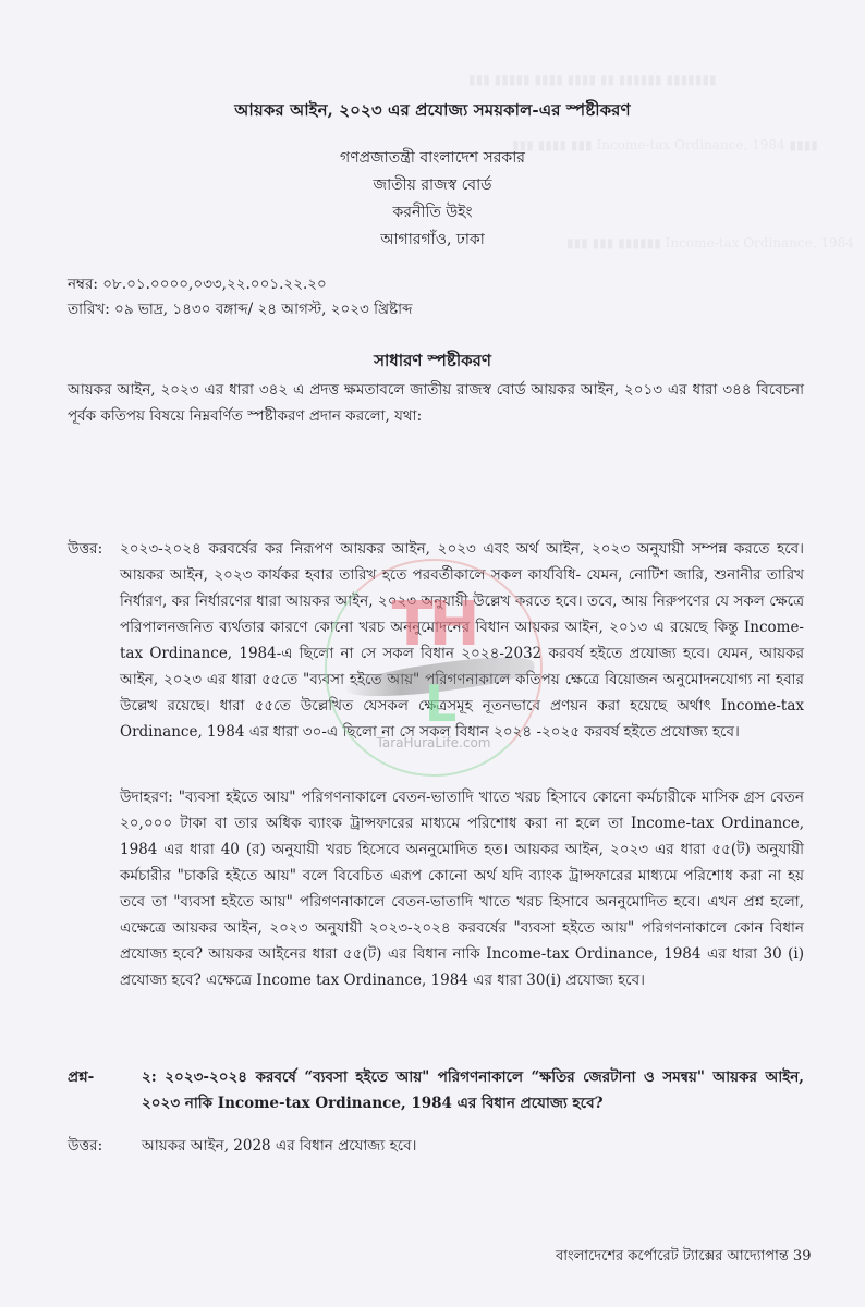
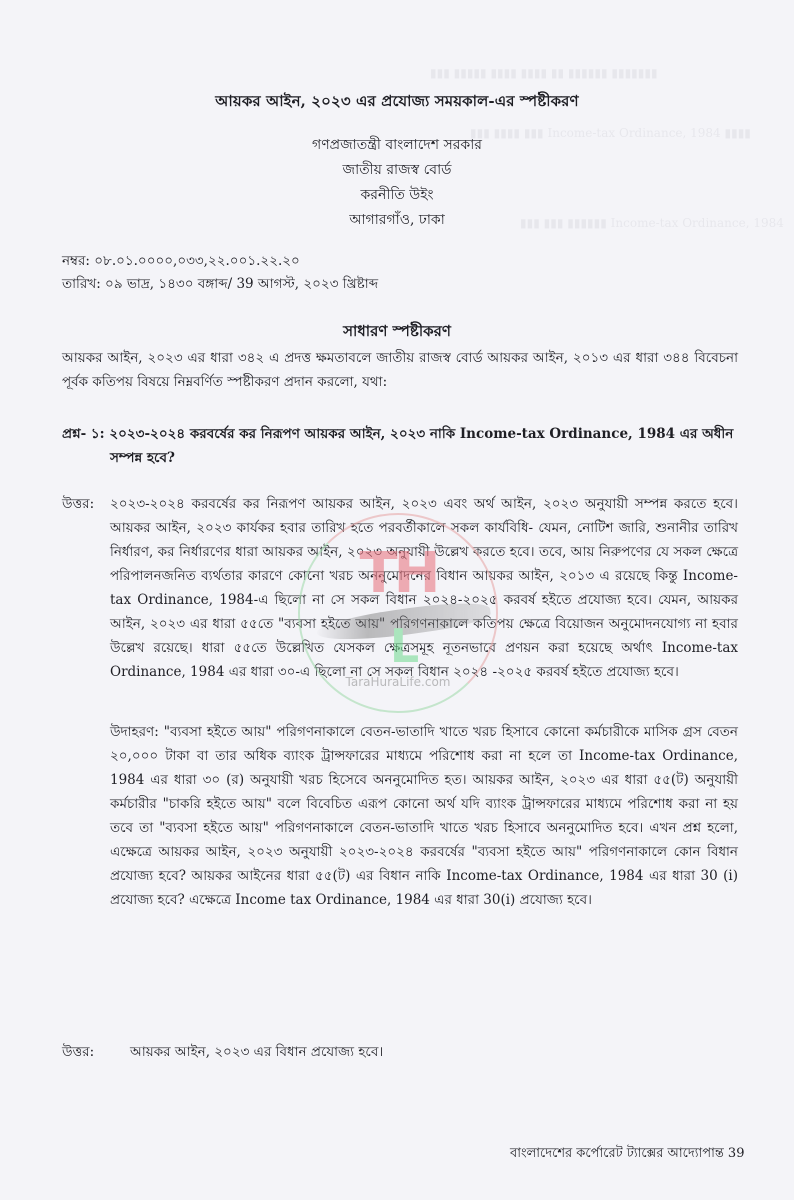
  ▮▮▮ ▮▮▮▮ ▮▮▮ Income-tax Ordinance, 1984 ▮▮▮▮
  আয়কর আইন, ২০২৩ এর প্রযোজ্য সময়কাল-এর স্পষ্টীকরণ
  গণপ্রজাতন্ত্রী বাংলাদেশ সরকার
  জাতীয় রাজস্ব বোর্ড
  করনীতি উইং
  আগারগাঁও, ঢাকা
  নম্বর: ০৮.০১.০০০০,০৩৩,২২.০০১.২২.২০
- তারিখ: ০৯ ভাদ্র, ১৪৩০ বঙ্গাব্দ/ ২৪ আগস্ট, ২০২৩ খ্রিষ্টাব্দ
+ তারিখ: ০৯ ভাদ্র, ১৪৩০ বঙ্গাব্দ/ 39 আগস্ট, ২০২৩ খ্রিষ্টাব্দ
  সাধারণ স্পষ্টীকরণ
  আয়কর আইন, ২০২৩ এর ধারা ৩৪২ এ প্রদত্ত ক্ষমতাবলে জাতীয় রাজস্ব বোর্ড আয়কর আইন, ২০১৩ এর ধারা ৩৪৪ বিবেচনা পূর্বক কতিপয় বিষয়ে নিম্নবর্ণিত স্পষ্টীকরণ প্রদান করলো, যথা:
+ প্রশ্ন- ১: ২০২৩-২০২৪ করবর্ষের কর নিরূপণ আয়কর আইন, ২০২৩ নাকি Income-tax Ordinance, 1984 এর অধীন সম্পন্ন হবে?
  উত্তর:
- ২০২৩-২০২৪ করবর্ষের কর নিরূপণ আয়কর আইন, ২০২৩ এবং অর্থ আইন, ২০২৩ অনুযায়ী সম্পন্ন করতে হবে। আয়কর আইন, ২০২৩ কার্যকর হবার তারিখ হতে পরবর্তীকালে সকল কার্যবিধি- যেমন, নোটিশ জারি, শুনানীর তারিখ নির্ধারণ, কর নির্ধারণের ধারা আয়কর আইন, ২০২৩ অনুযায়ী উল্লেখ করতে হবে। তবে, আয় নিরুপণের যে সকল ক্ষেত্রে পরিপালনজনিত ব্যর্থতার কারণে কোনো খরচ অননুমোদনের বিধান আয়কর আইন, ২০১৩ এ রয়েছে কিন্তু Income-tax Ordinance, 1984-এ ছিলো না সে সকল বিধান ২০২৪-2032 করবর্ষ হইতে প্রযোজ্য হবে। যেমন, আয়কর আইন, ২০২৩ এর ধারা ৫৫তে "ব্যবসা হইতে আয়" পরিগণনাকালে কতিপয় ক্ষেত্রে বিয়োজন অনুমোদনযোগ্য না হবার উল্লেখ রয়েছে। ধারা ৫৫তে উল্লেখিত যেসকল ক্ষেত্রসমূহ নূতনভাবে প্রণয়ন করা হয়েছে অর্থাৎ Income-tax Ordinance, 1984 এর ধারা ৩০-এ ছিলো না সে সকল বিধান ২০২৪ -২০২৫ করবর্ষ হইতে প্রযোজ্য হবে।
+ ২০২৩-২০২৪ করবর্ষের কর নিরূপণ আয়কর আইন, ২০২৩ এবং অর্থ আইন, ২০২৩ অনুযায়ী সম্পন্ন করতে হবে। আয়কর আইন, ২০২৩ কার্যকর হবার তারিখ হতে পরবর্তীকালে সকল কার্যবিধি- যেমন, নোটিশ জারি, শুনানীর তারিখ নির্ধারণ, কর নির্ধারণের ধারা আয়কর আইন, ২০২৩ অনুযায়ী উল্লেখ করতে হবে। তবে, আয় নিরুপণের যে সকল ক্ষেত্রে পরিপালনজনিত ব্যর্থতার কারণে কোনো খরচ অননুমোদনের বিধান আয়কর আইন, ২০১৩ এ রয়েছে কিন্তু Income-tax Ordinance, 1984-এ ছিলো না সে সকল বিধান ২০২৪-২০২৫ করবর্ষ হইতে প্রযোজ্য হবে। যেমন, আয়কর আইন, ২০২৩ এর ধারা ৫৫তে "ব্যবসা হইতে আয়" পরিগণনাকালে কতিপয় ক্ষেত্রে বিয়োজন অনুমোদনযোগ্য না হবার উল্লেখ রয়েছে। ধারা ৫৫তে উল্লেখিত যেসকল ক্ষেত্রসমূহ নূতনভাবে প্রণয়ন করা হয়েছে অর্থাৎ Income-tax Ordinance, 1984 এর ধারা ৩০-এ ছিলো না সে সকল বিধান ২০২৪ -২০২৫ করবর্ষ হইতে প্রযোজ্য হবে।
- উদাহরণ: "ব্যবসা হইতে আয়" পরিগণনাকালে বেতন-ভাতাদি খাতে খরচ হিসাবে কোনো কর্মচারীকে মাসিক গ্রস বেতন ২০,০০০ টাকা বা তার অধিক ব্যাংক ট্রান্সফারের মাধ্যমে পরিশোধ করা না হলে তা Income-tax Ordinance, 1984 এর ধারা 40 (র) অনুযায়ী খরচ হিসেবে অননুমোদিত হত। আয়কর আইন, ২০২৩ এর ধারা ৫৫(ট) অনুযায়ী কর্মচারীর "চাকরি হইতে আয়" বলে বিবেচিত এরূপ কোনো অর্থ যদি ব্যাংক ট্রান্সফারের মাধ্যমে পরিশোধ করা না হয় তবে তা "ব্যবসা হইতে আয়" পরিগণনাকালে বেতন-ভাতাদি খাতে খরচ হিসাবে অননুমোদিত হবে। এখন প্রশ্ন হলো, এক্ষেত্রে আয়কর আইন, ২০২৩ অনুযায়ী ২০২৩-২০২৪ করবর্ষের "ব্যবসা হইতে আয়" পরিগণনাকালে কোন বিধান প্রযোজ্য হবে? আয়কর আইনের ধারা ৫৫(ট) এর বিধান নাকি Income-tax Ordinance, 1984 এর ধারা 30 (i) প্রযোজ্য হবে? এক্ষেত্রে Income tax Ordinance, 1984 এর ধারা 30(i) প্রযোজ্য হবে।
+ উদাহরণ: "ব্যবসা হইতে আয়" পরিগণনাকালে বেতন-ভাতাদি খাতে খরচ হিসাবে কোনো কর্মচারীকে মাসিক গ্রস বেতন ২০,০০০ টাকা বা তার অধিক ব্যাংক ট্রান্সফারের মাধ্যমে পরিশোধ করা না হলে তা Income-tax Ordinance, 1984 এর ধারা ৩০ (র) অনুযায়ী খরচ হিসেবে অননুমোদিত হত। আয়কর আইন, ২০২৩ এর ধারা ৫৫(ট) অনুযায়ী কর্মচারীর "চাকরি হইতে আয়" বলে বিবেচিত এরূপ কোনো অর্থ যদি ব্যাংক ট্রান্সফারের মাধ্যমে পরিশোধ করা না হয় তবে তা "ব্যবসা হইতে আয়" পরিগণনাকালে বেতন-ভাতাদি খাতে খরচ হিসাবে অননুমোদিত হবে। এখন প্রশ্ন হলো, এক্ষেত্রে আয়কর আইন, ২০২৩ অনুযায়ী ২০২৩-২০২৪ করবর্ষের "ব্যবসা হইতে আয়" পরিগণনাকালে কোন বিধান প্রযোজ্য হবে? আয়কর আইনের ধারা ৫৫(ট) এর বিধান নাকি Income-tax Ordinance, 1984 এর ধারা 30 (i) প্রযোজ্য হবে? এক্ষেত্রে Income tax Ordinance, 1984 এর ধারা 30(i) প্রযোজ্য হবে।
- প্রশ্ন-
- ২: ২০২৩-২০২৪ করবর্ষে “ব্যবসা হইতে আয়" পরিগণনাকালে “ক্ষতির জেরটানা ও সমন্বয়" আয়কর আইন, ২০২৩ নাকি Income-tax Ordinance, 1984 এর বিধান প্রযোজ্য হবে?
  উত্তর:
- আয়কর আইন, 2028 এর বিধান প্রযোজ্য হবে।
+ আয়কর আইন, ২০২৩ এর বিধান প্রযোজ্য হবে।
  বাংলাদেশের কর্পোরেট ট্যাক্সের আদ্যোপান্ত 39
  TH
  L
  TaraHuraLife.com
